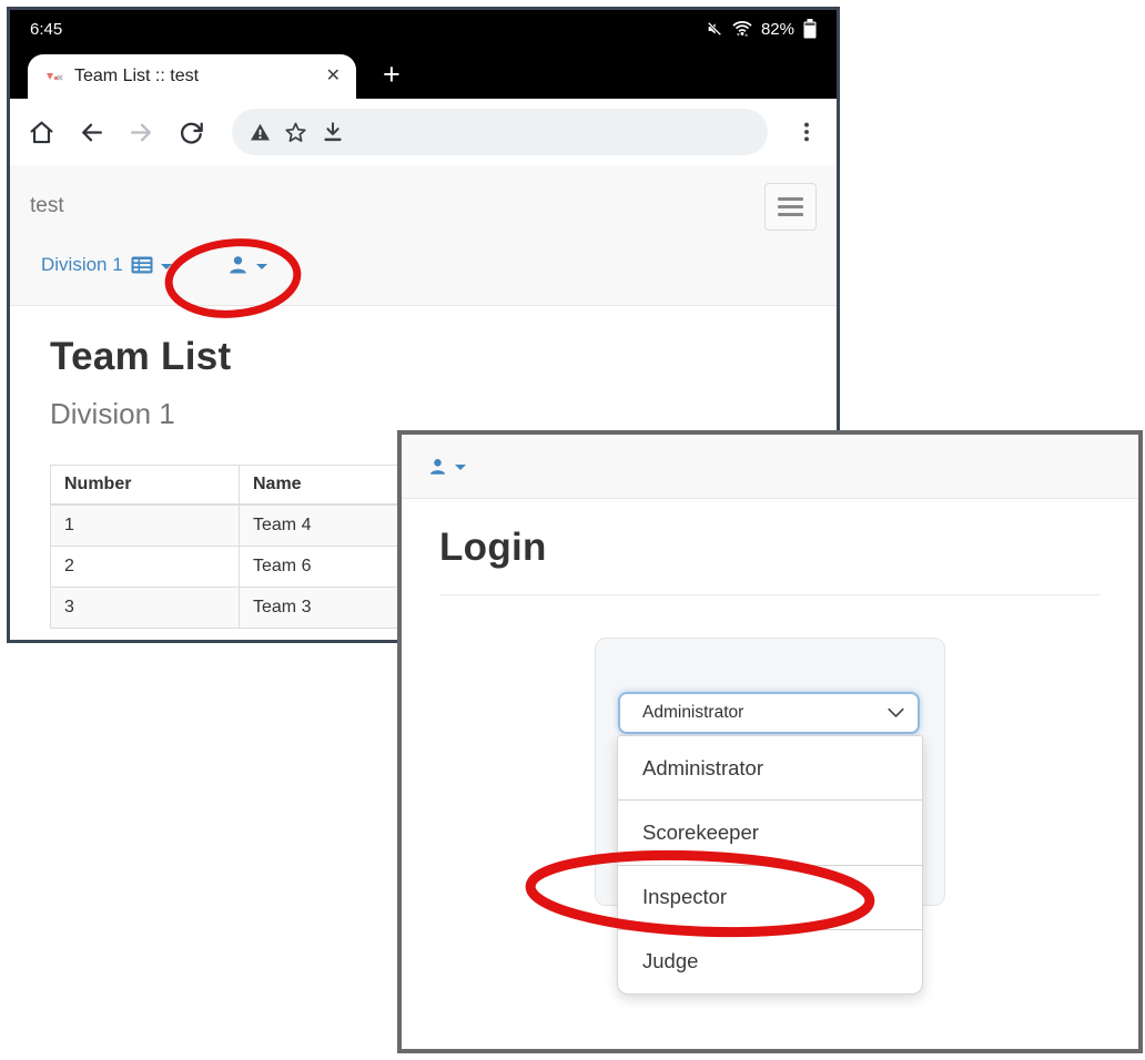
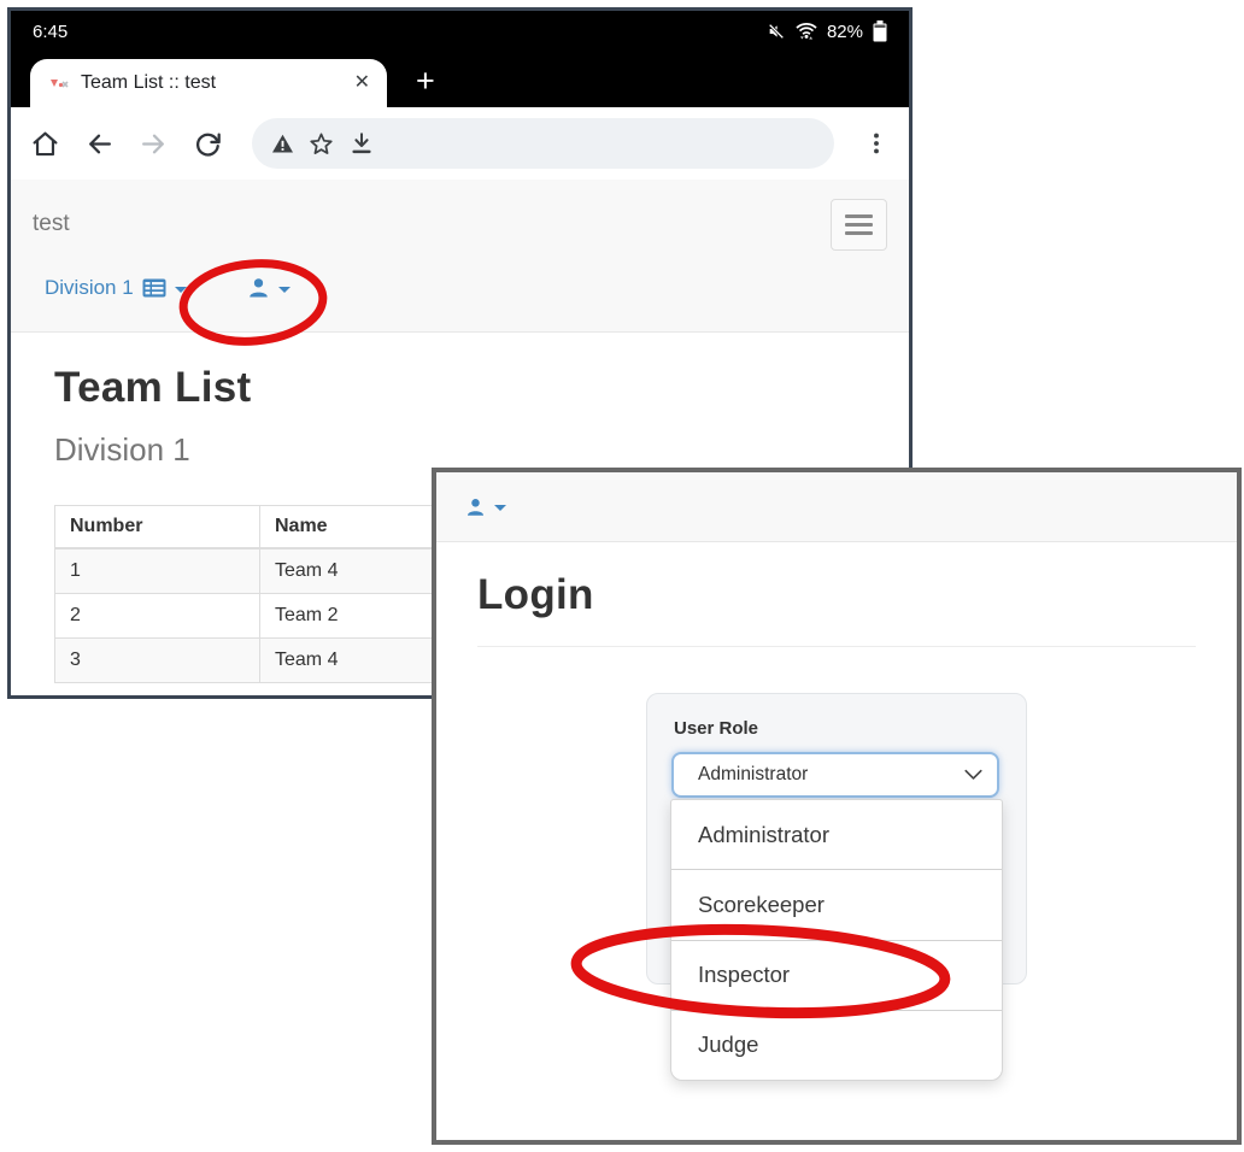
  6:45
  82%
  Team List :: test
  ✕
  +
  test
  Division 1
  Team List
  Division 1
  Number	Name
  1	Team 4
- 2	Team 6
+ 2	Team 2
- 3	Team 3
+ 3	Team 4
  Login
+ User Role
  Administrator
  Administrator
  Scorekeeper
  Inspector
  Judge
